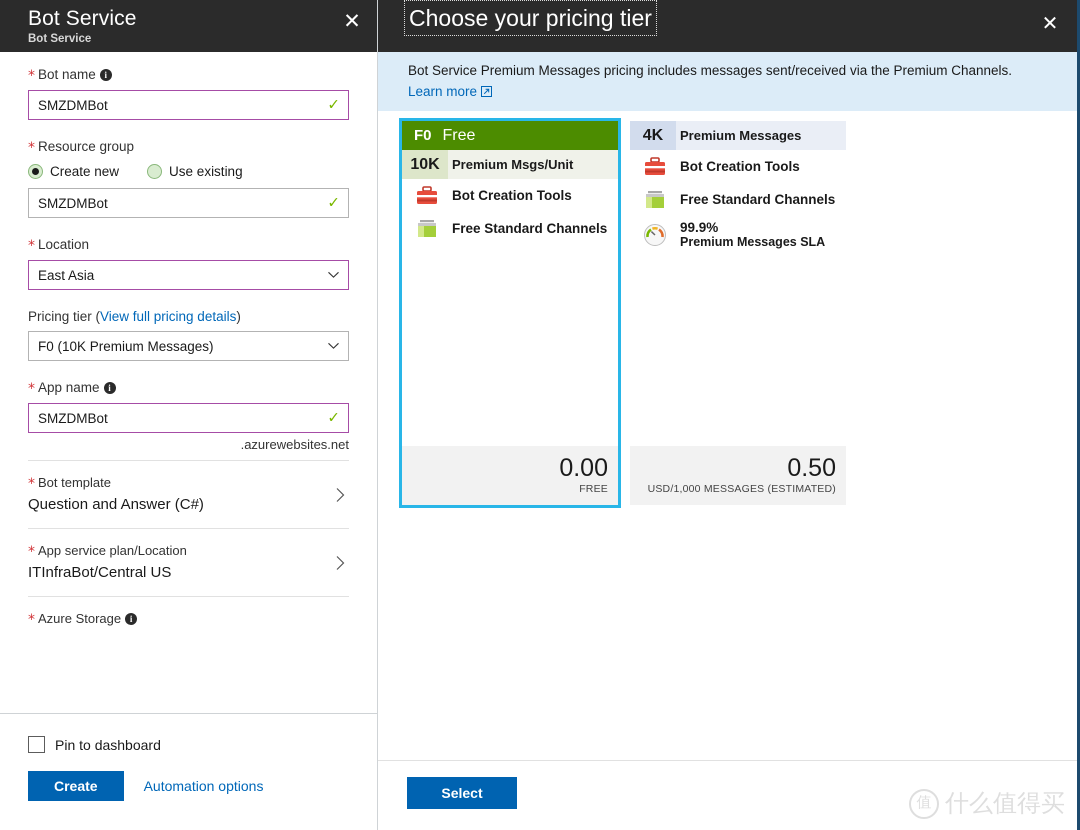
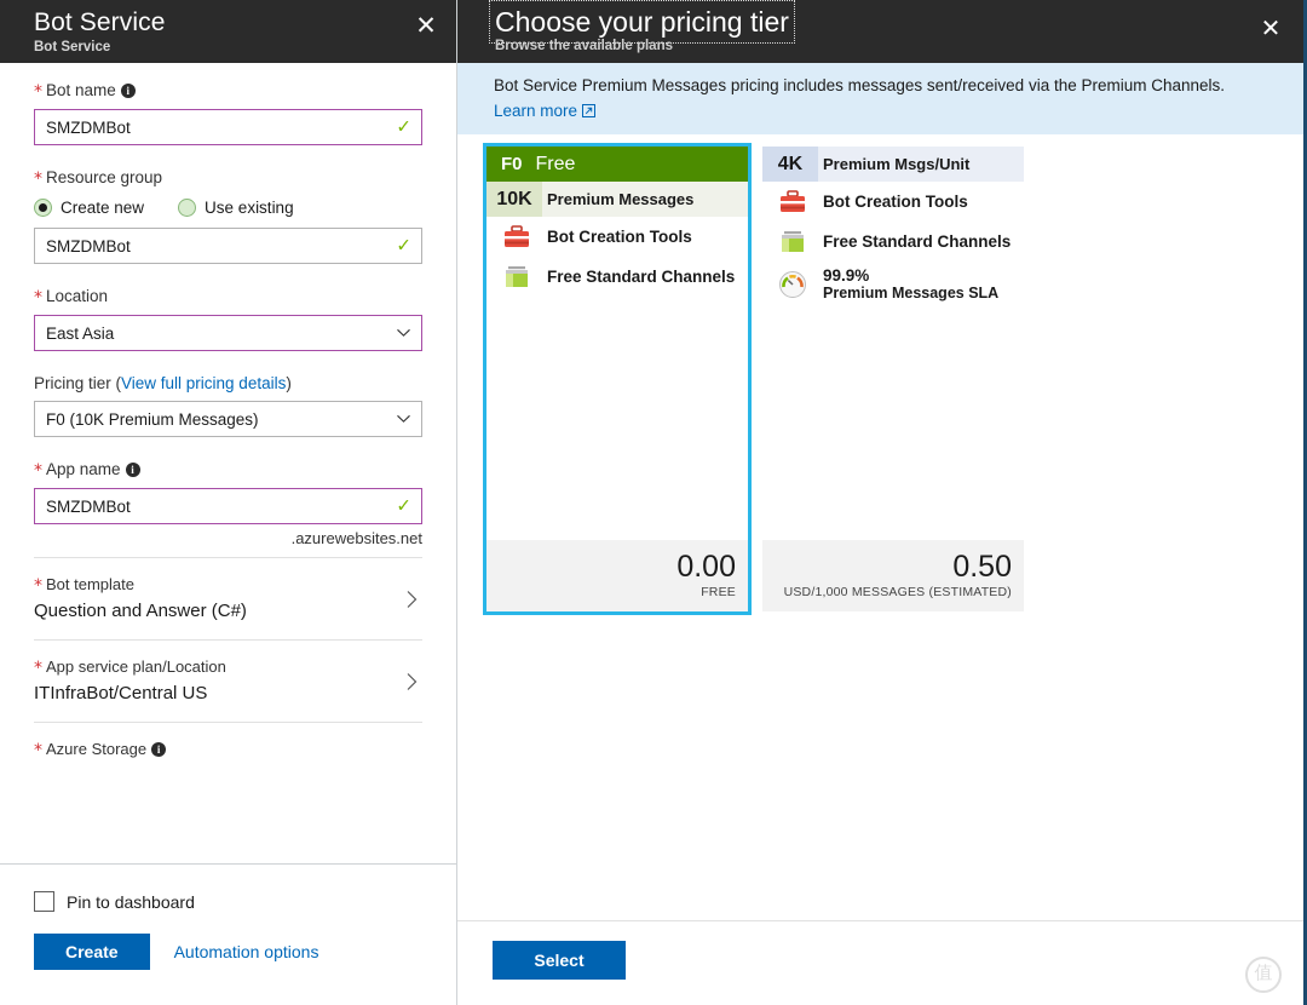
  Bot Service
  Bot Service
  ✕
  * Bot name i
  SMZDMBot
  ✓
  * Resource group
  Create new
  Use existing
  SMZDMBot
  ✓
  * Location
  East Asia
  Pricing tier (View full pricing details)
  F0 (10K Premium Messages)
  * App name i
  SMZDMBot
  ✓
  .azurewebsites.net
  * Bot template
  Question and Answer (C#)
  * App service plan/Location
  ITInfraBot/Central US
  * Azure Storage i
  Pin to dashboard
  Create
  Automation options
  Choose your pricing tier
+ Browse the available plans
  ✕
  Bot Service Premium Messages pricing includes messages sent/received via the Premium Channels.
  Learn more
  F0
  Free
  10K
- Premium Msgs/Unit
+ Premium Messages
  Bot Creation Tools
  Free Standard Channels
  0.00
  FREE
  4K
- Premium Messages
+ Premium Msgs/Unit
  Bot Creation Tools
  Free Standard Channels
  99.9%
  Premium Messages SLA
  0.50
  USD/1,000 MESSAGES (ESTIMATED)
  Select
  值
- 什么值得买
